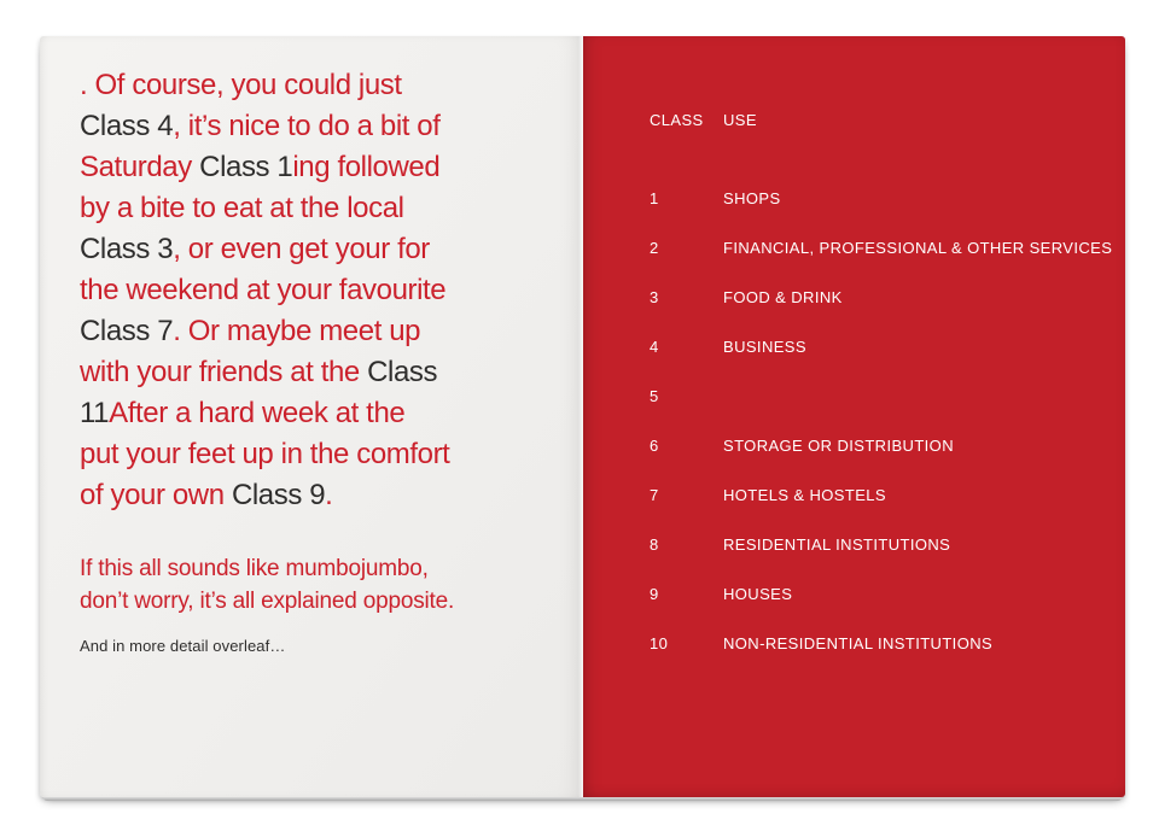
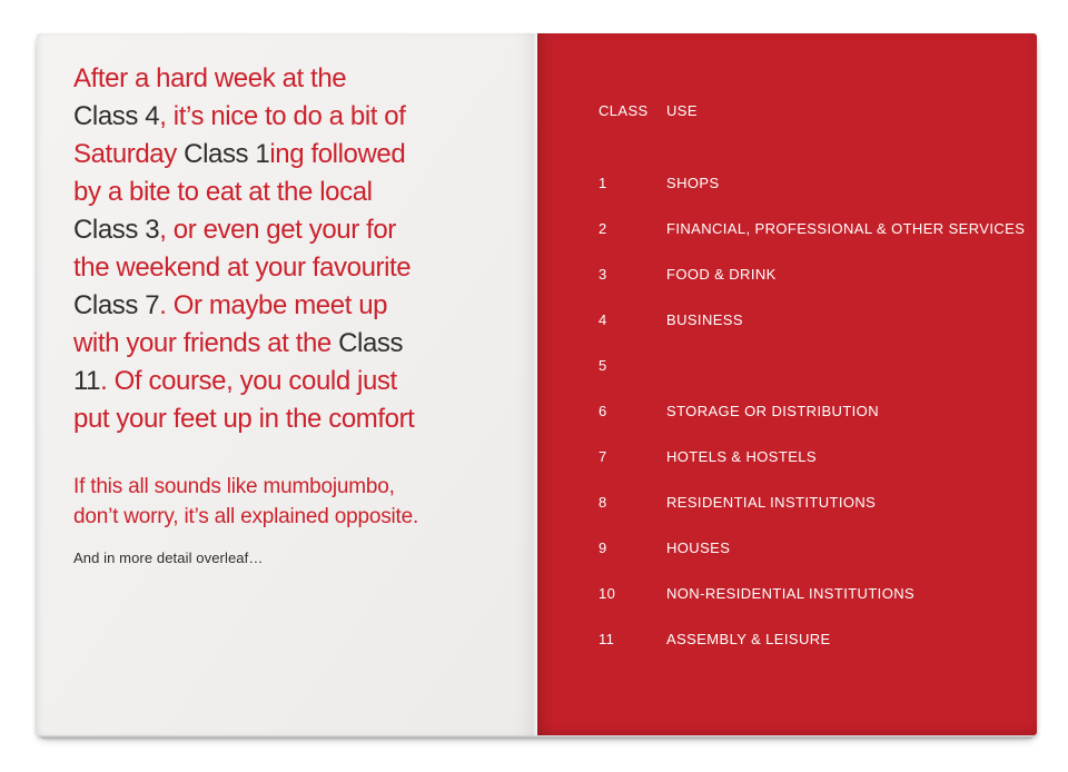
- . Of course, you could just
+ After a hard week at the
  Class 4, it’s nice to do a bit of
  Saturday Class 1ing followed
  by a bite to eat at the local
  Class 3, or even get your for
  the weekend at your favourite
  Class 7. Or maybe meet up
  with your friends at the Class
- 11After a hard week at the
+ 11. Of course, you could just
  put your feet up in the comfort
- of your own Class 9.
  If this all sounds like mumbojumbo,
  don’t worry, it’s all explained opposite.
  And in more detail overleaf…
  CLASS
  USE
  1
  SHOPS
  2
  FINANCIAL, PROFESSIONAL & OTHER SERVICES
  3
  FOOD & DRINK
  4
  BUSINESS
  5
  6
  STORAGE OR DISTRIBUTION
  7
  HOTELS & HOSTELS
  8
  RESIDENTIAL INSTITUTIONS
  9
  HOUSES
  10
  NON-RESIDENTIAL INSTITUTIONS
+ 11
+ ASSEMBLY & LEISURE
